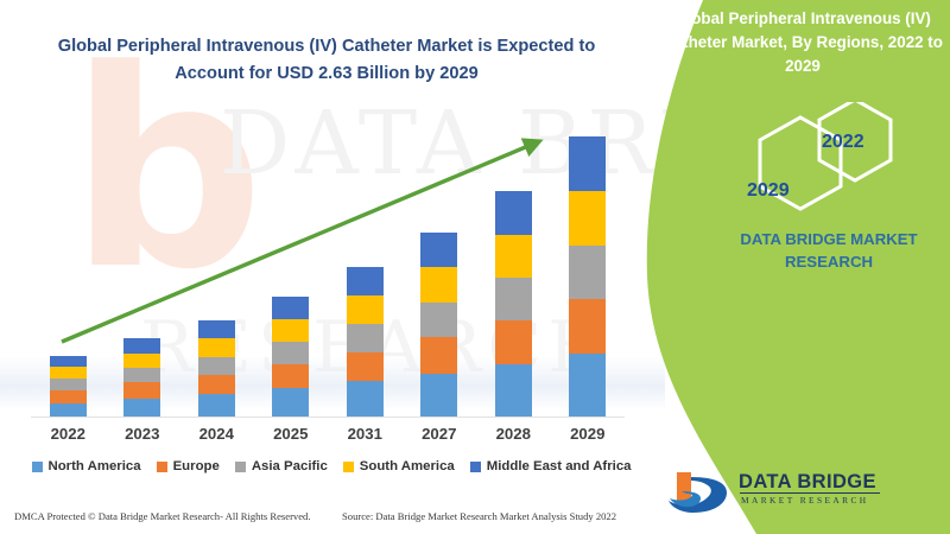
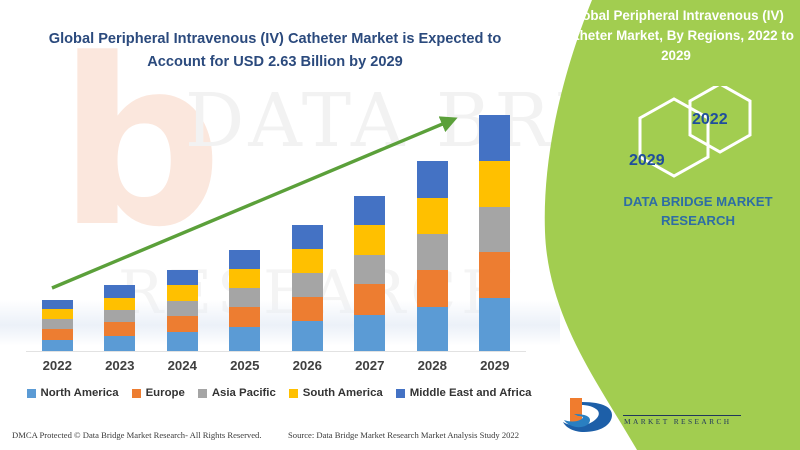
  b
  Global Peripheral Intravenous (IV) Catheter Market is Expected to Account for USD 2.63 Billion by 2029
  Global Peripheral Intravenous (IV) Catheter Market, By Regions, 2022 to 2029
  2029
  2022
  DATA BRIDGE MARKET RESEARCH
  2022
  2023
  2024
  2025
- 2031
+ 2026
  2027
  2028
  2029
  North America
  Europe
  Asia Pacific
  South America
  Middle East and Africa
  DMCA Protected © Data Bridge Market Research- All Rights Reserved.
  Source: Data Bridge Market Research Market Analysis Study 2022
- DATA BRIDGE
  MARKET RESEARCH
